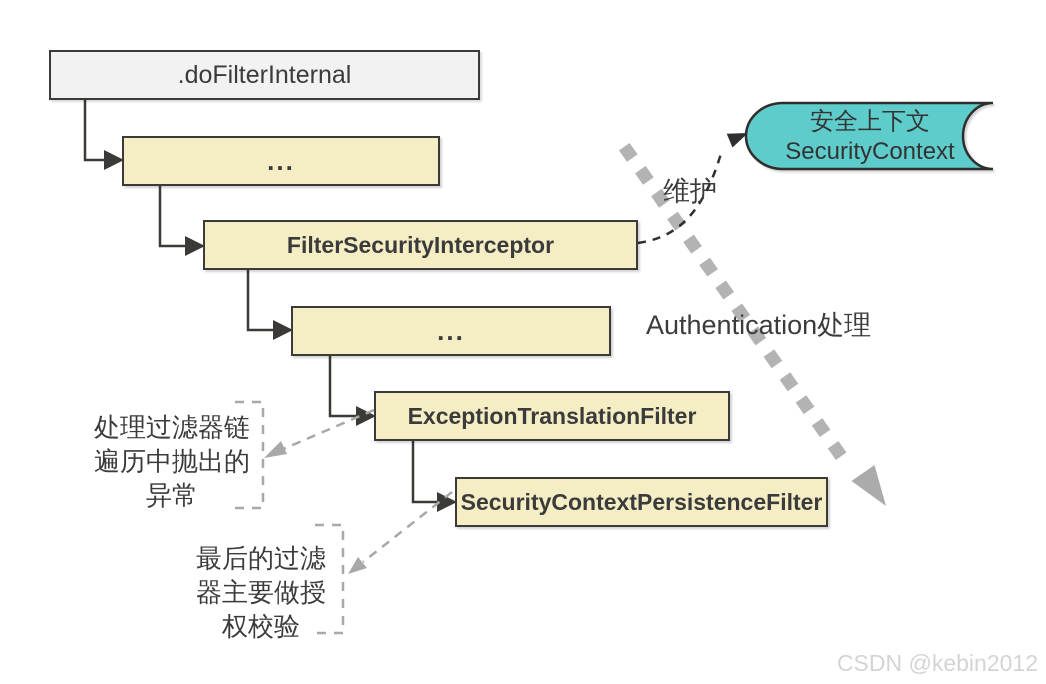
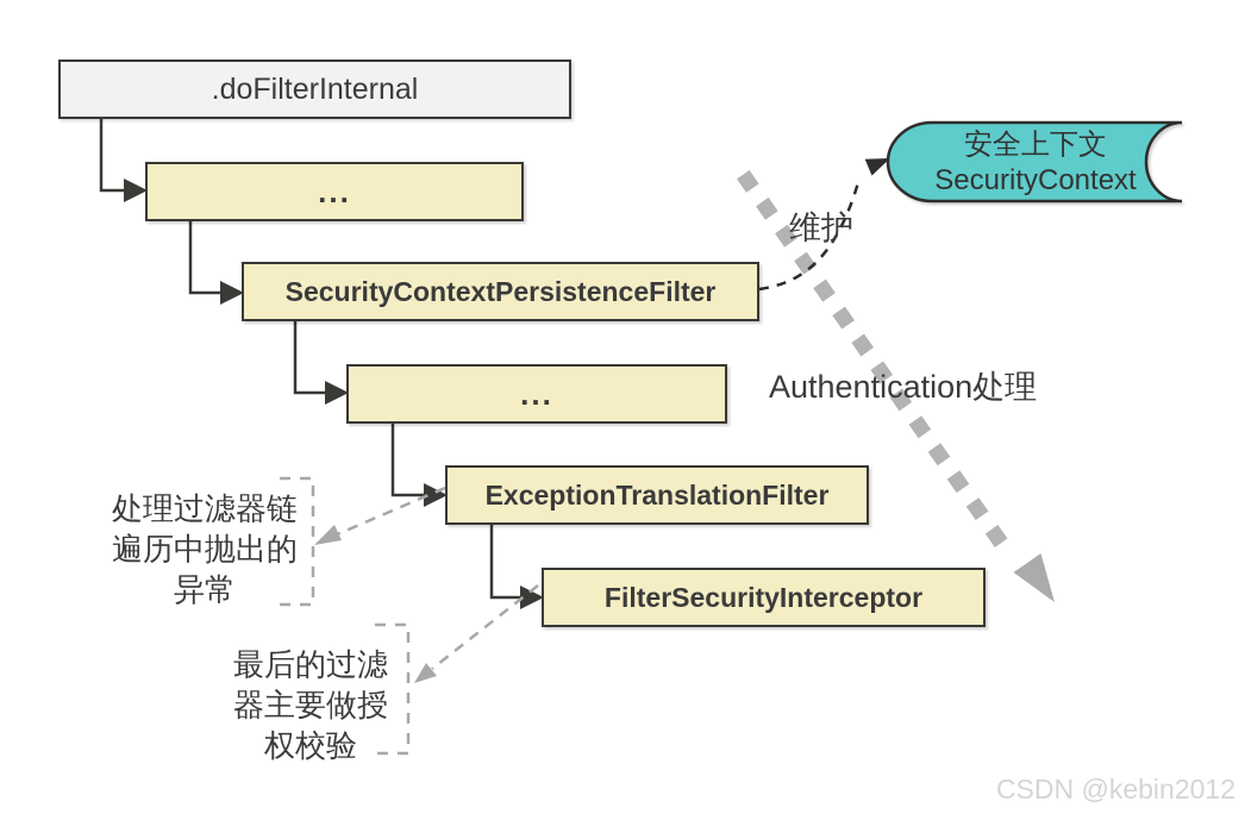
  .doFilterInternal
  ...
- FilterSecurityInterceptor
+ SecurityContextPersistenceFilter
  ...
  ExceptionTranslationFilter
- SecurityContextPersistenceFilter
+ FilterSecurityInterceptor
  安全上下文
  SecurityContext
  维护
  Authentication处理
  处理过滤器链
  遍历中抛出的
  异常
  最后的过滤
  器主要做授
  权校验
  CSDN @kebin2012
